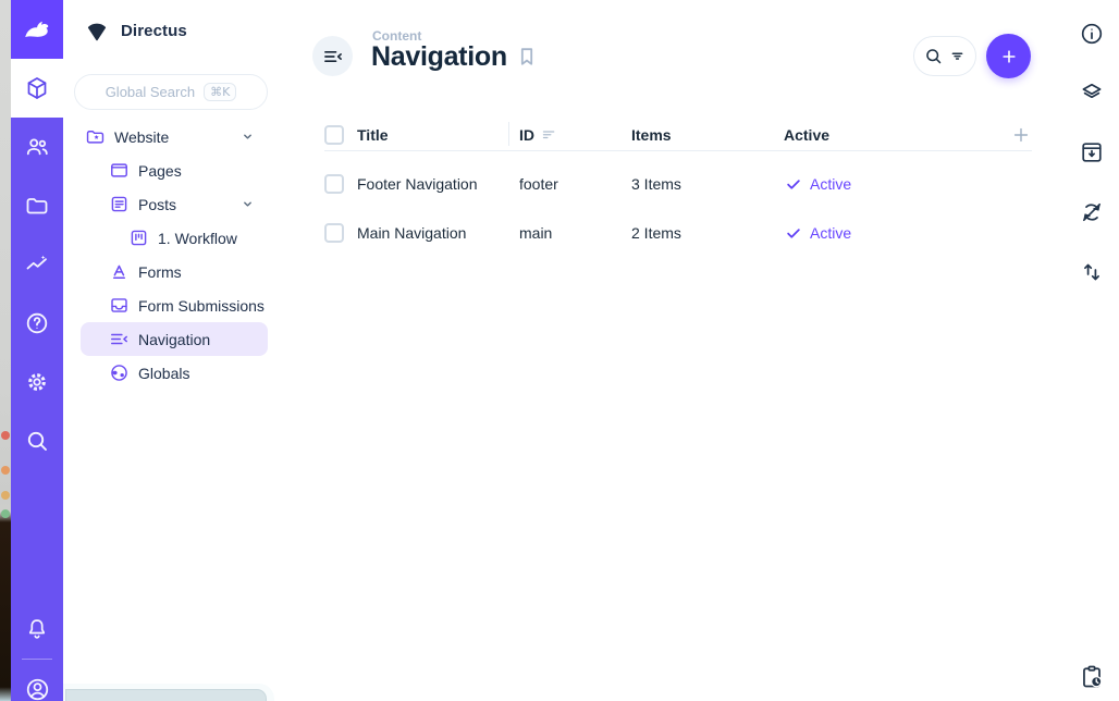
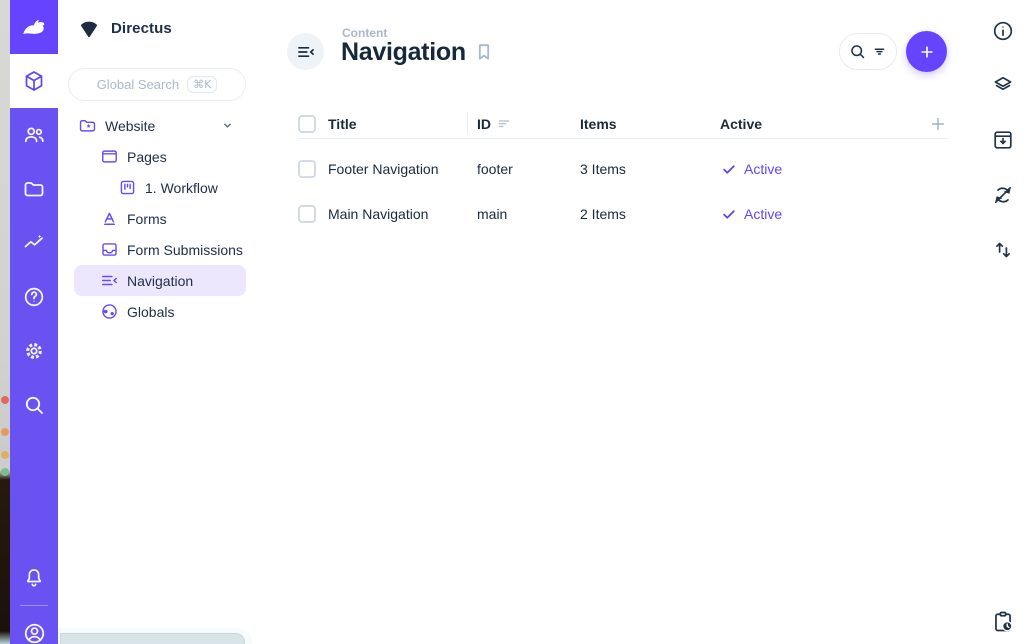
  Directus
  Global Search
  ⌘K
  Website
  Pages
- Posts
  1. Workflow
  Forms
  Form Submissions
  Navigation
  Globals
  Content
  Navigation
  Title
  ID
  Items
  Active
  Footer Navigation
  footer
  3 Items
  Active
  Main Navigation
  main
  2 Items
  Active
